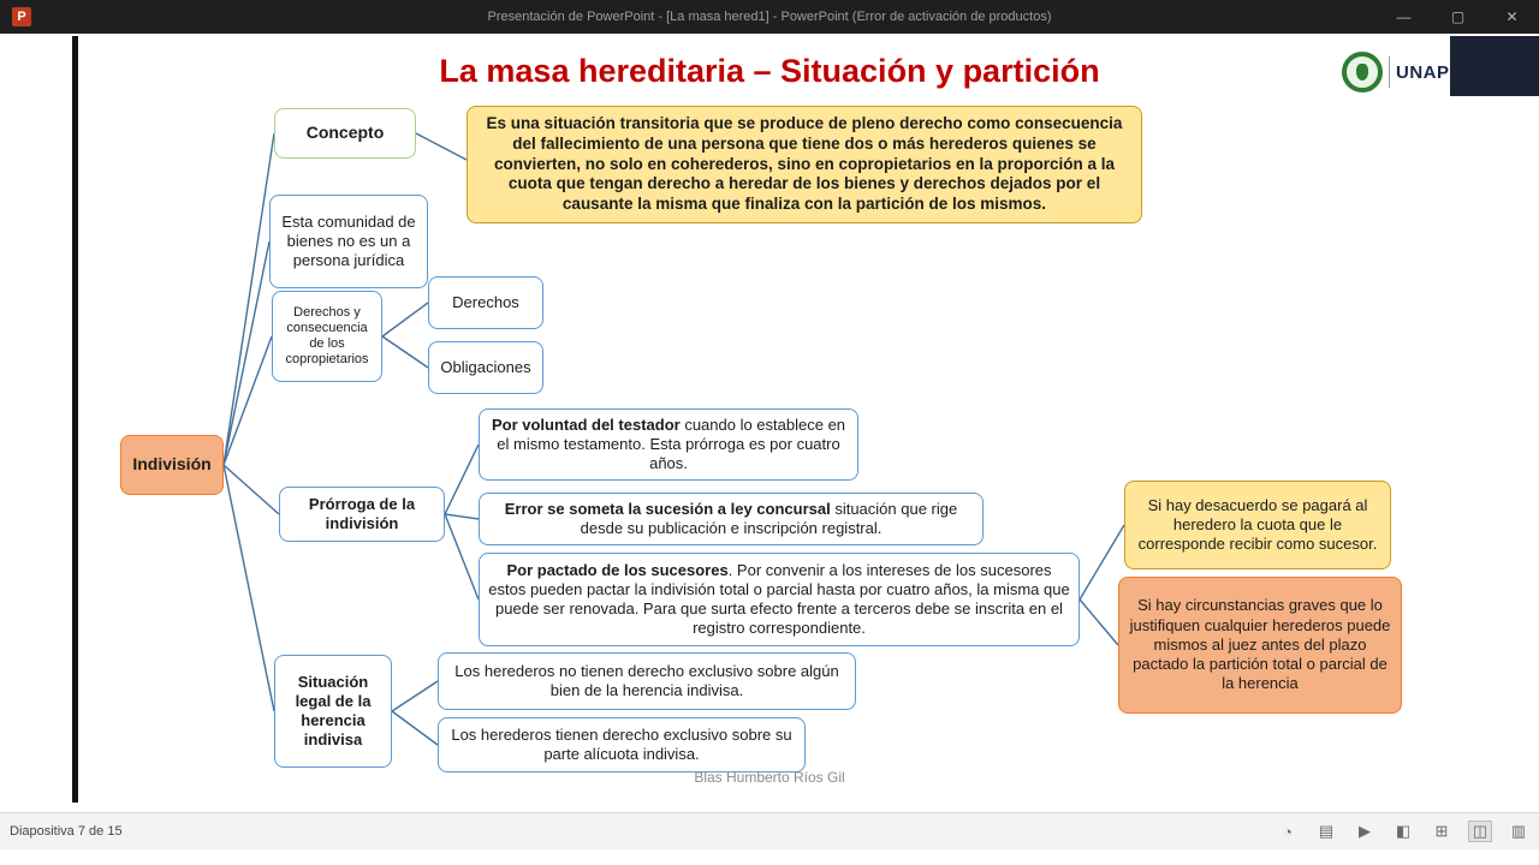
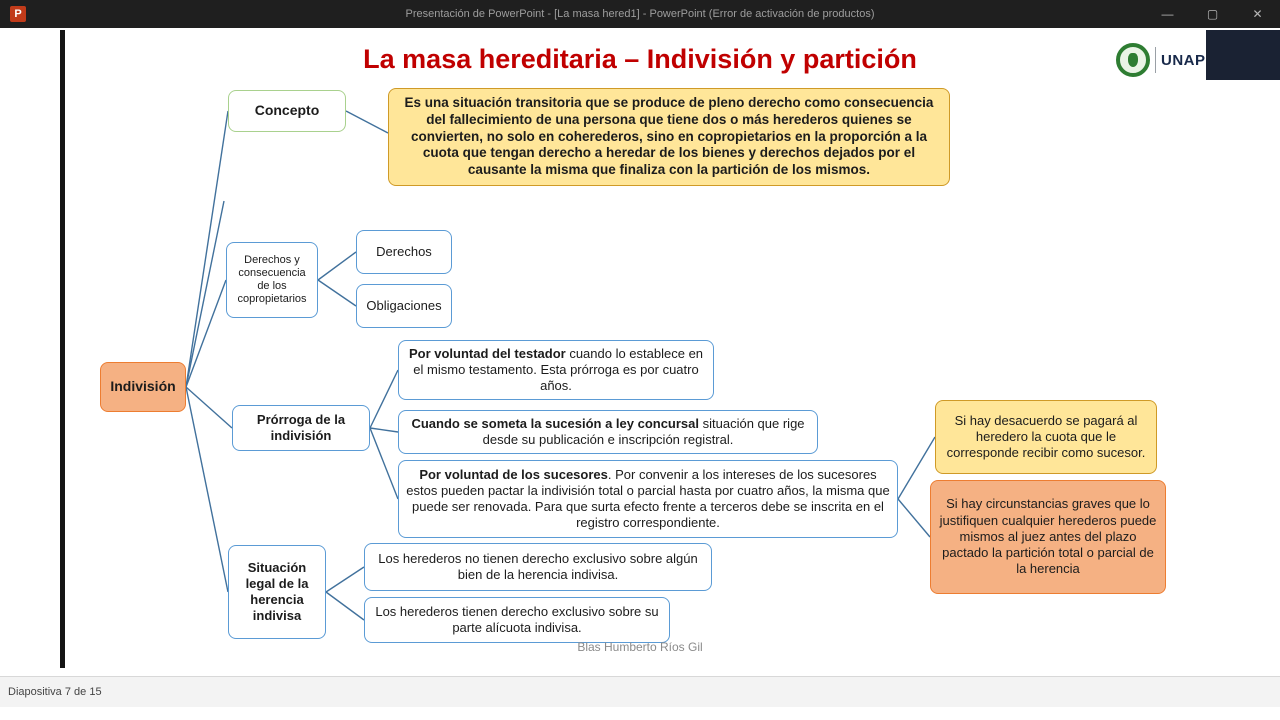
  P
  Presentación de PowerPoint - [La masa hered1] - PowerPoint (Error de activación de productos)
  —
  ▢
  ✕
- La masa hereditaria – Situación y partición
+ La masa hereditaria – Indivisión y partición
  UNAP
  Concepto
  Es una situación transitoria que se produce de pleno derecho como consecuencia del fallecimiento de una persona que tiene dos o más herederos quienes se convierten, no solo en coherederos, sino en copropietarios en la proporción a la cuota que tengan derecho a heredar de los bienes y derechos dejados por el causante la misma que finaliza con la partición de los mismos.
- Esta comunidad de bienes no es un a persona jurídica
  Derechos y consecuencia de los copropietarios
  Derechos
  Obligaciones
  Indivisión
  Prórroga de la indivisión
  Por voluntad del testador cuando lo establece en el mismo testamento. Esta prórroga es por cuatro años.
- Error se someta la sucesión a ley concursal situación que rige desde su publicación e inscripción registral.
+ Cuando se someta la sucesión a ley concursal situación que rige desde su publicación e inscripción registral.
- Por pactado de los sucesores. Por convenir a los intereses de los sucesores estos pueden pactar la indivisión total o parcial hasta por cuatro años, la misma que puede ser renovada. Para que surta efecto frente a terceros debe se inscrita en el registro correspondiente.
+ Por voluntad de los sucesores. Por convenir a los intereses de los sucesores estos pueden pactar la indivisión total o parcial hasta por cuatro años, la misma que puede ser renovada. Para que surta efecto frente a terceros debe se inscrita en el registro correspondiente.
  Si hay desacuerdo se pagará al heredero la cuota que le corresponde recibir como sucesor.
  Si hay circunstancias graves que lo justifiquen cualquier herederos puede mismos al juez antes del plazo pactado la partición total o parcial de la herencia
  Situación legal de la herencia indivisa
  Los herederos no tienen derecho exclusivo sobre algún bien de la herencia indivisa.
  Los herederos tienen derecho exclusivo sobre su parte alícuota indivisa.
  Blas Humberto Ríos Gil
  Diapositiva 7 de 15
- ◔
- ▤
- ▶
- ◧
- ⊞
- ◫
- ▥
